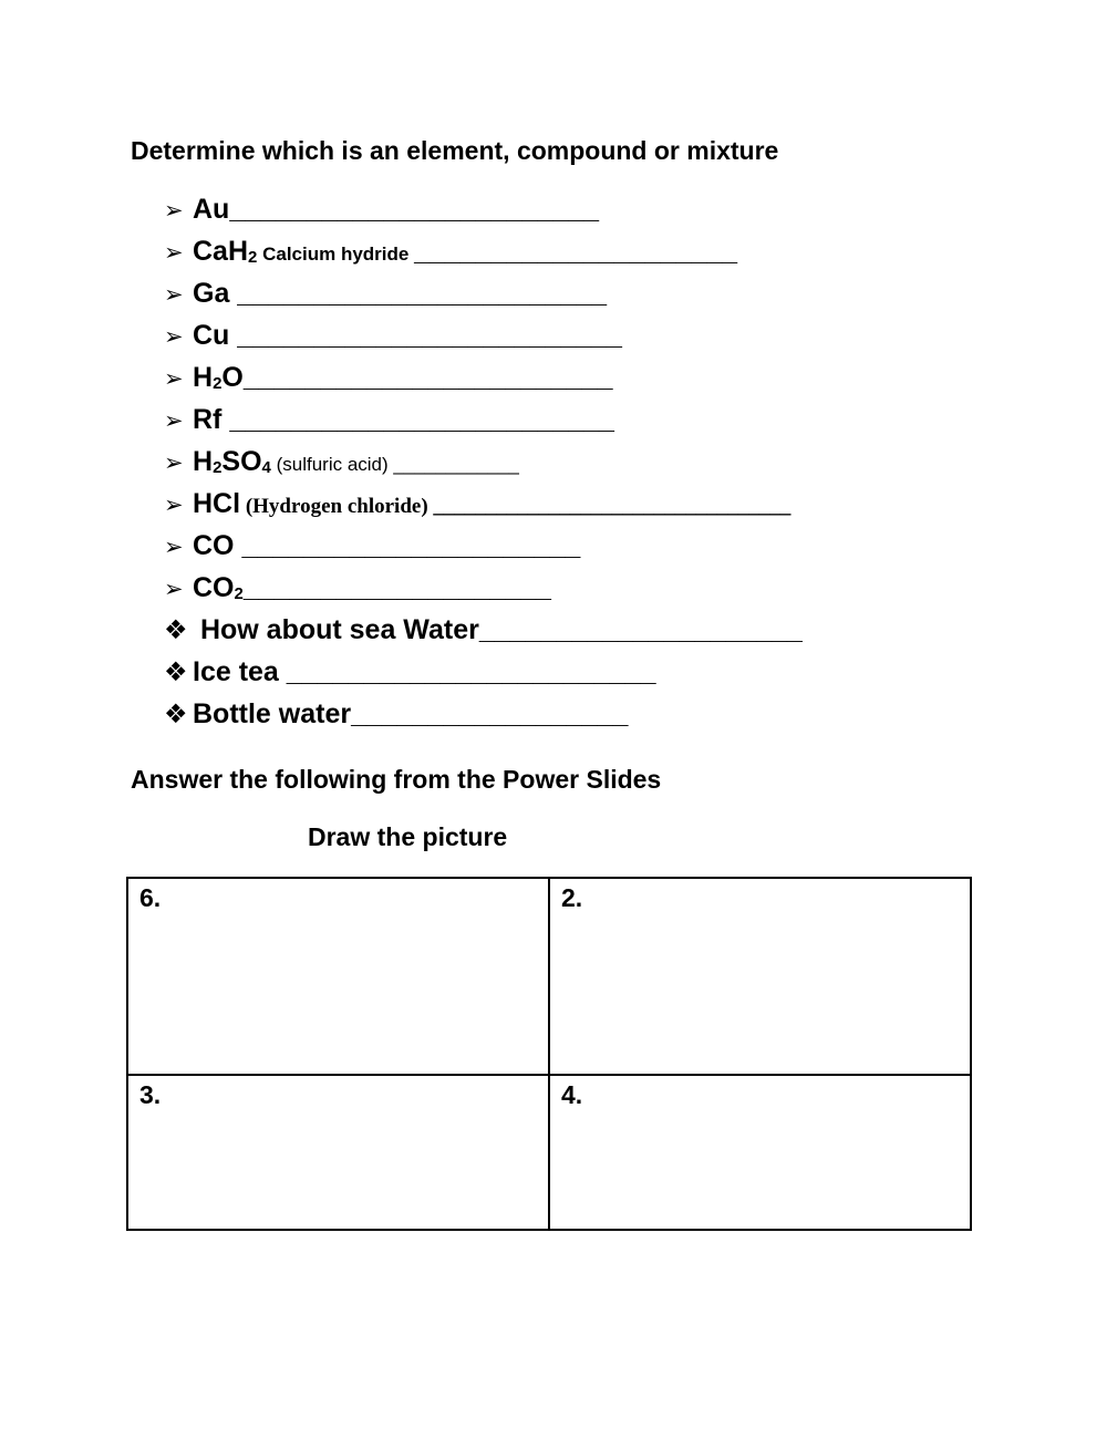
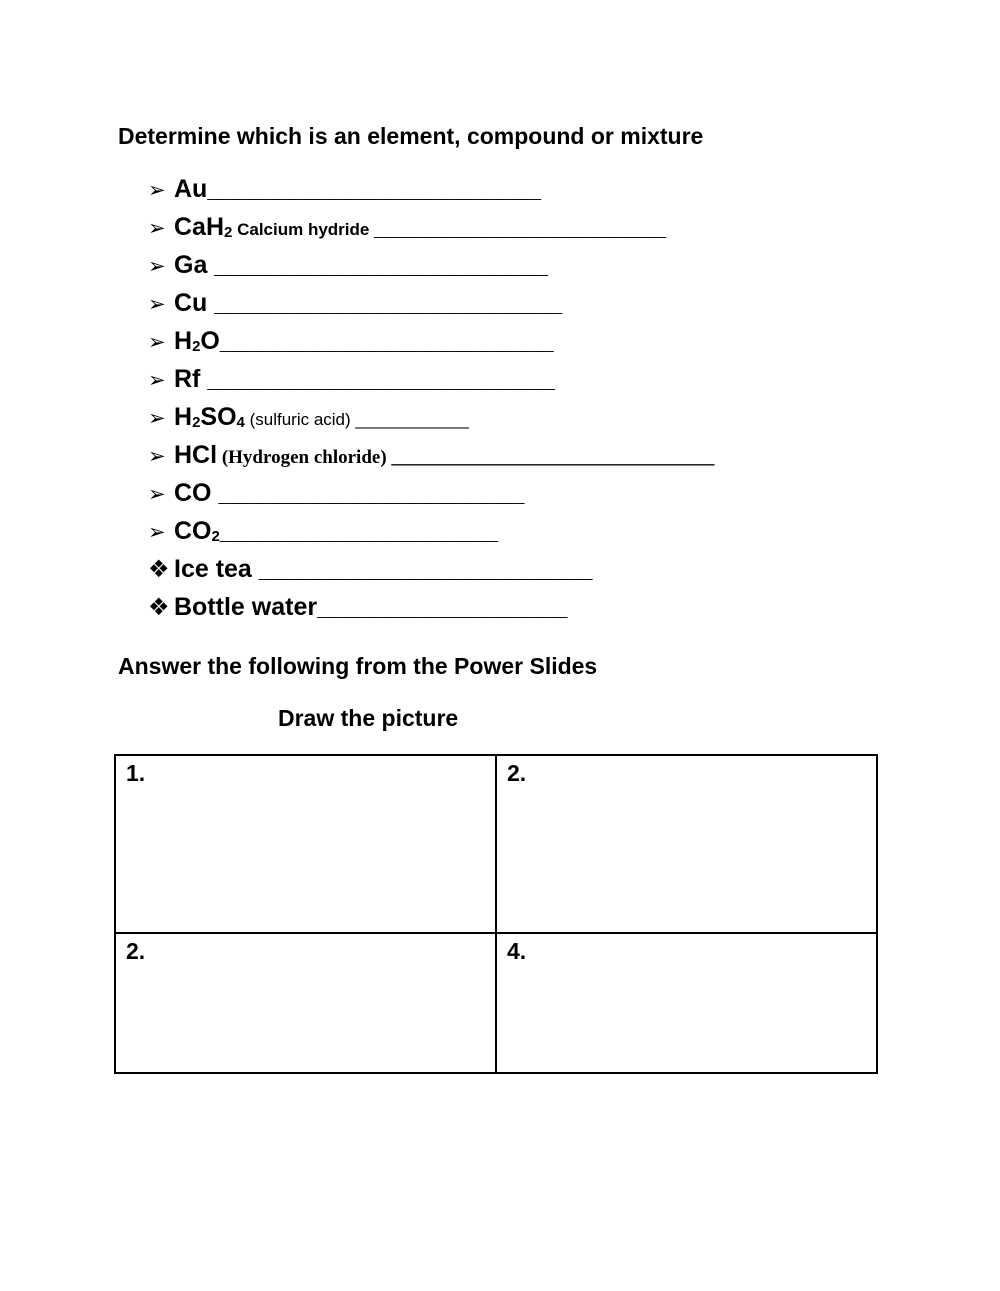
  Determine which is an element, compound or mixture
  ➢ Au________________________
  ➢ CaH2 Calcium hydride _____________________
  ➢ Ga ________________________
  ➢ Cu _________________________
  ➢ H2O________________________
  ➢ Rf _________________________
  ➢ H2SO4 (sulfuric acid) ____________
  ➢ HCl (Hydrogen chloride) __________________________________
  ➢ CO ______________________
  ➢ CO2____________________
- ❖ How about sea Water_____________________
  ❖ Ice tea ________________________
  ❖ Bottle water__________________
  Answer the following from the Power Slides
  Draw the picture
- 6.	2.
+ 1.	2.
- 3.	4.
+ 2.	4.
